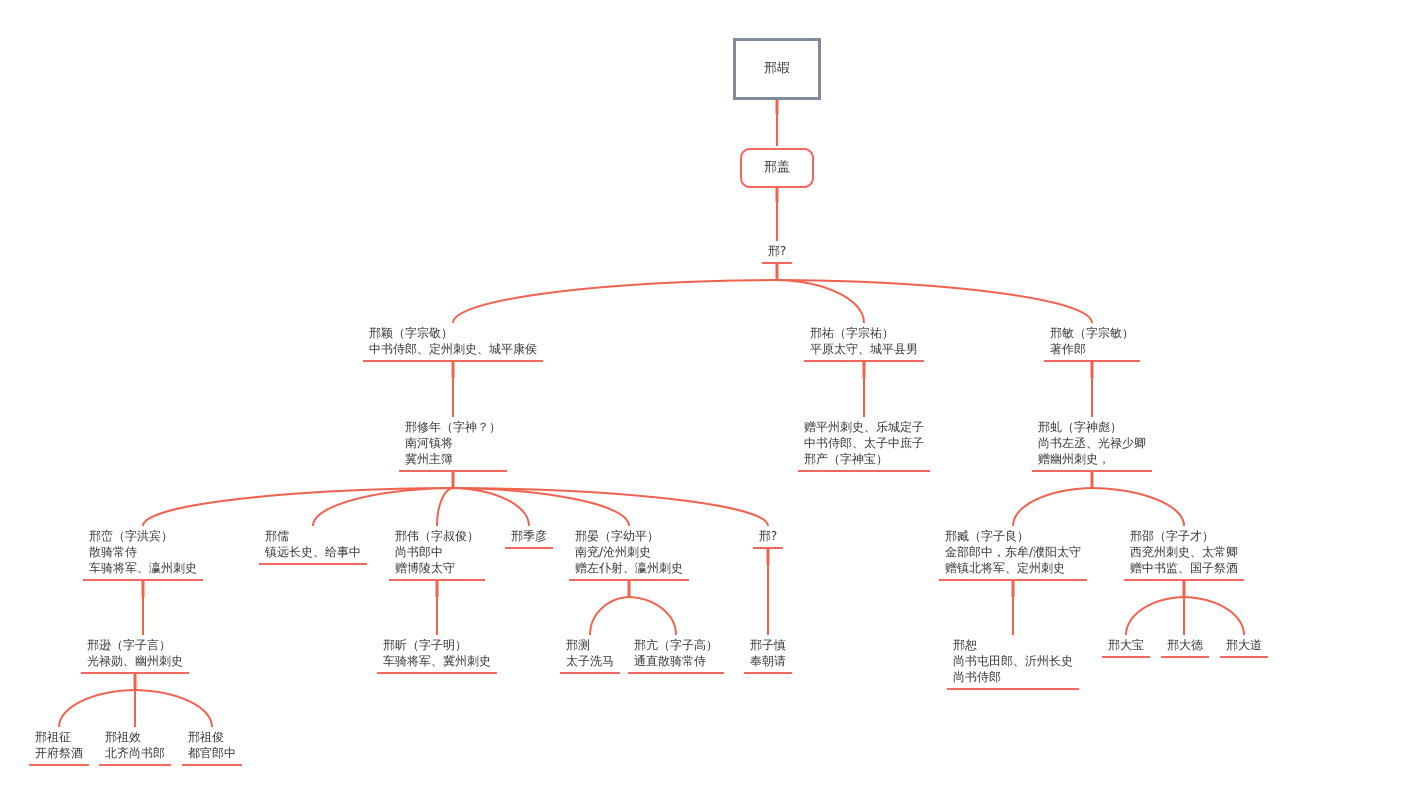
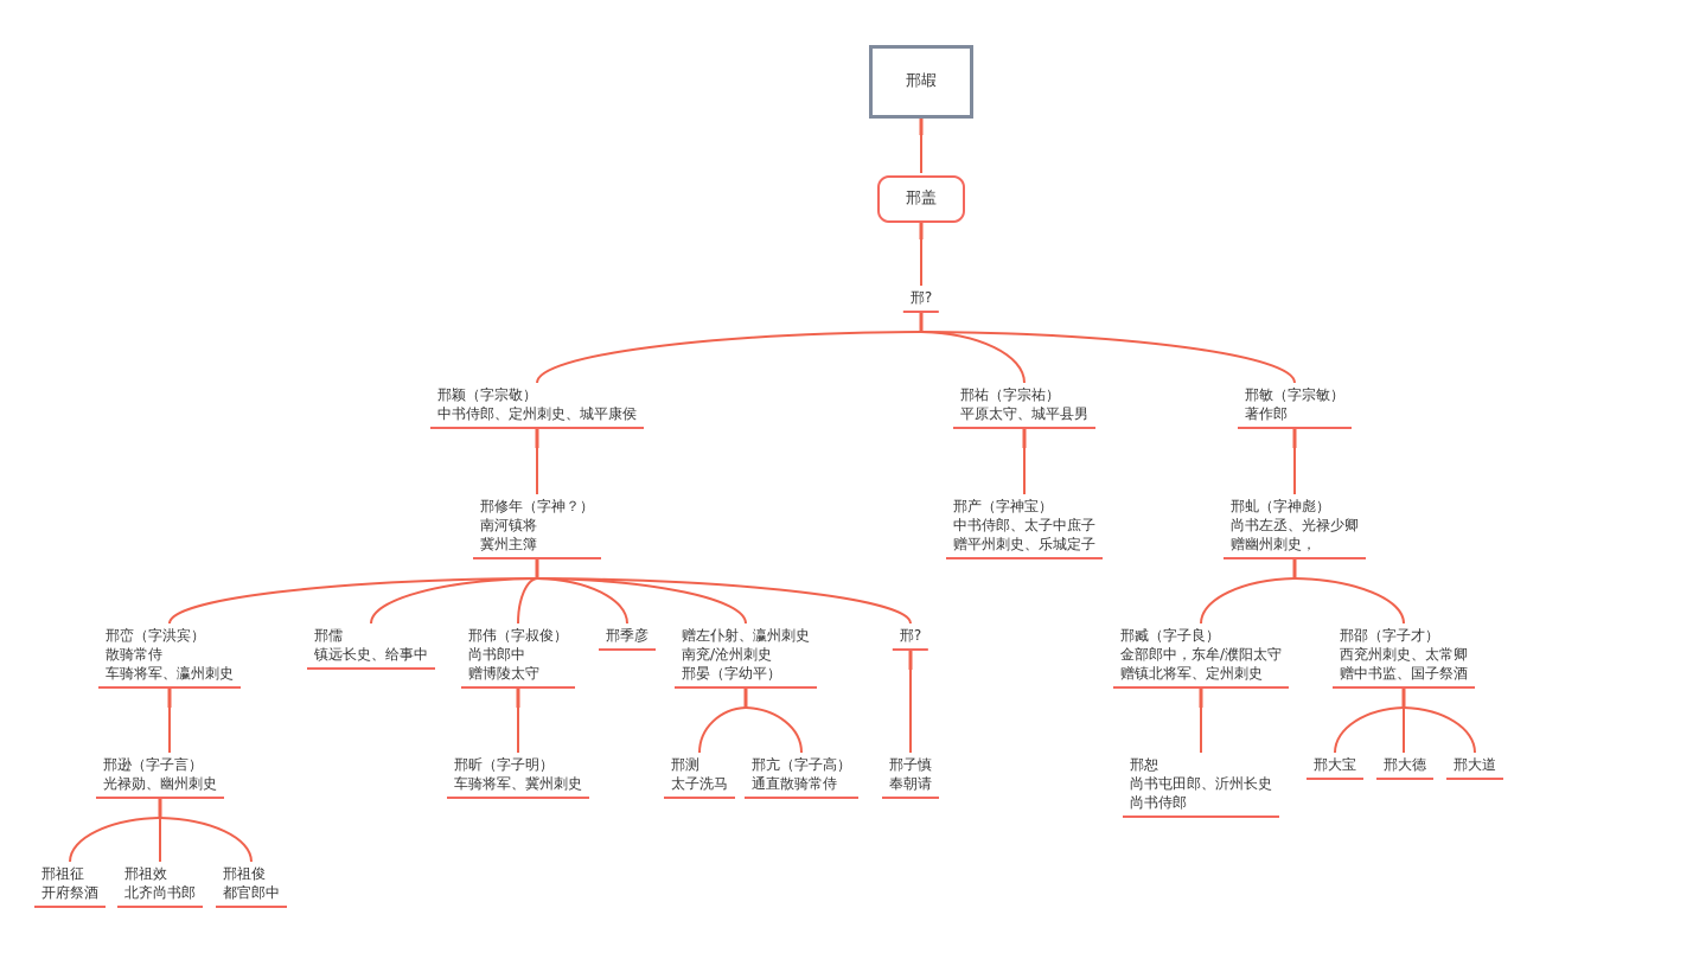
  邢嘏
  邢盖
  邢?
  邢颖（字宗敬）
  中书侍郎、定州刺史、城平康侯
  邢祐（字宗祐）
  平原太守、城平县男
  邢敏（字宗敏）
  著作郎
  邢修年（字神？）
  南河镇将
  冀州主簿
- 赠平州刺史、乐城定子
+ 邢产（字神宝）
  中书侍郎、太子中庶子
- 邢产（字神宝）
+ 赠平州刺史、乐城定子
  邢虬（字神彪）
  尚书左丞、光禄少卿
  赠幽州刺史，
  邢峦（字洪宾）
  散骑常侍
  车骑将军、瀛州刺史
  邢儒
  镇远长史、给事中
  邢伟（字叔俊）
  尚书郎中
  赠博陵太守
  邢季彦
- 邢晏（字幼平）
+ 赠左仆射、瀛州刺史
  南兖/沧州刺史
- 赠左仆射、瀛州刺史
+ 邢晏（字幼平）
  邢?
  邢臧（字子良）
  金部郎中，东牟/濮阳太守
  赠镇北将军、定州刺史
  邢邵（字子才）
  西兖州刺史、太常卿
  赠中书监、国子祭酒
  邢逊（字子言）
  光禄勋、幽州刺史
  邢昕（字子明）
  车骑将军、冀州刺史
  邢测
  太子洗马
  邢亢（字子高）
  通直散骑常侍
  邢子慎
  奉朝请
  邢恕
  尚书屯田郎、沂州长史
  尚书侍郎
  邢大宝
  邢大德
  邢大道
  邢祖征
  开府祭酒
  邢祖效
  北齐尚书郎
  邢祖俊
  都官郎中
